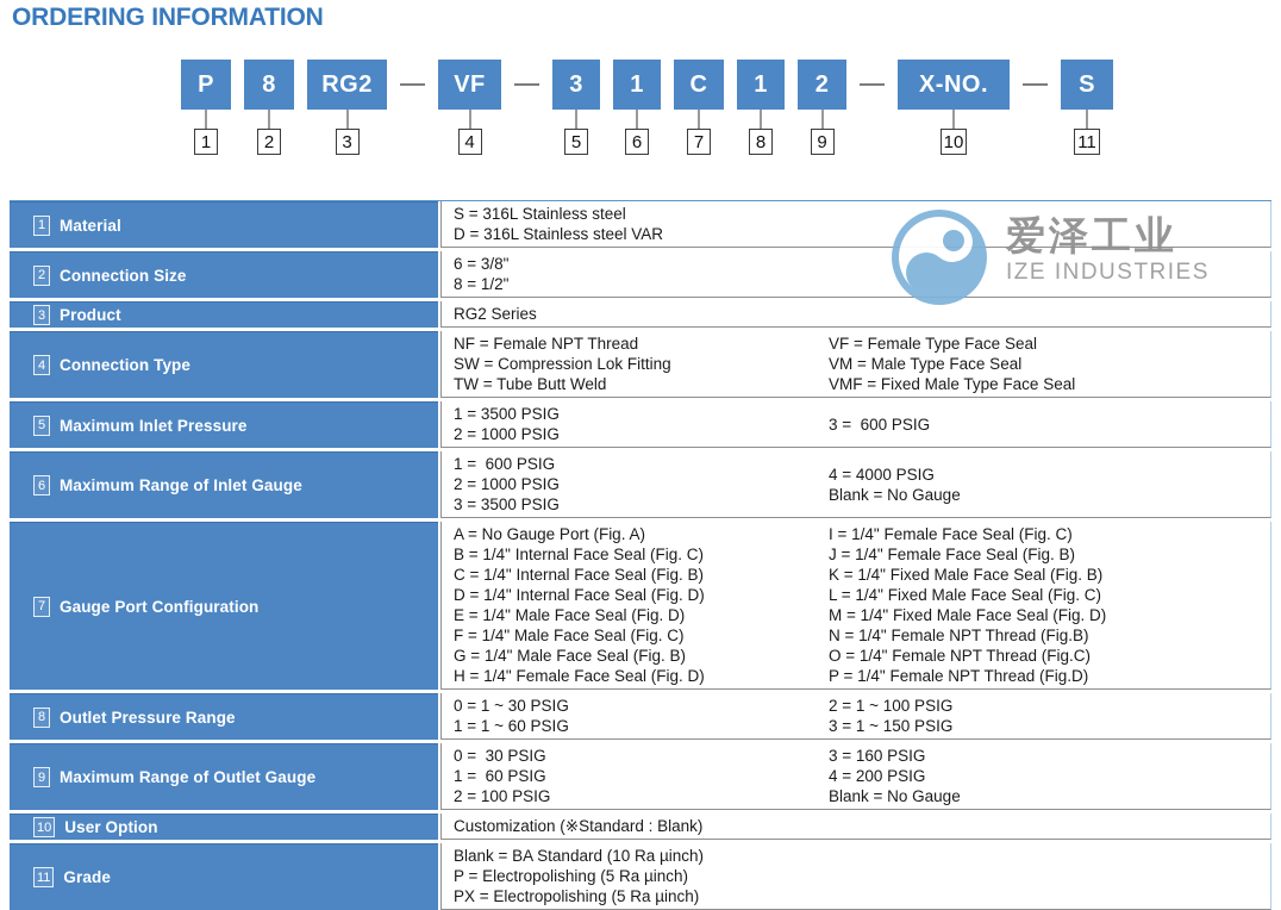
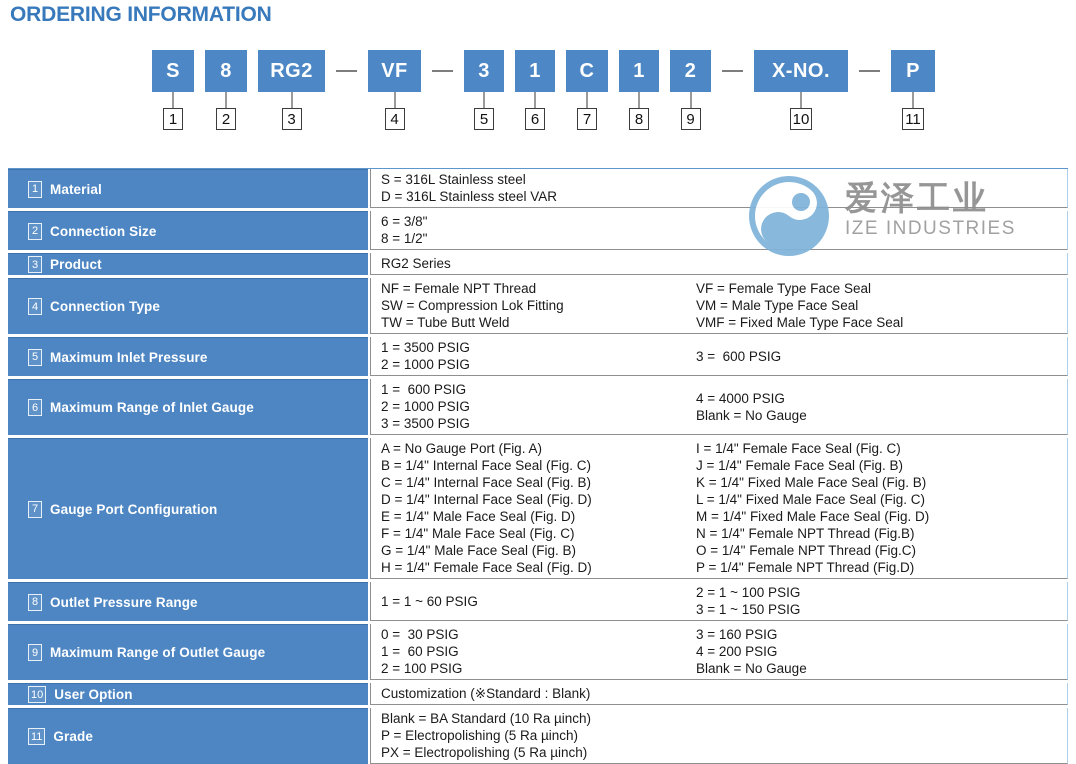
  ORDERING INFORMATION
- P
+ S
  1
  8
  2
  RG2
  3
  VF
  4
  3
  5
  1
  6
  C
  7
  1
  8
  2
  9
  X-NO.
  10
- S
+ P
  11
  1
  Material
  S = 316L Stainless steel
  D = 316L Stainless steel VAR
  2
  Connection Size
  6 = 3/8"
  8 = 1/2"
  3
  Product
  RG2 Series
  4
  Connection Type
  NF = Female NPT Thread
  SW = Compression Lok Fitting
  TW = Tube Butt Weld
  VF = Female Type Face Seal
  VM = Male Type Face Seal
  VMF = Fixed Male Type Face Seal
  5
  Maximum Inlet Pressure
  1 = 3500 PSIG
  2 = 1000 PSIG
  3 = 600 PSIG
  6
  Maximum Range of Inlet Gauge
  1 = 600 PSIG
  2 = 1000 PSIG
  3 = 3500 PSIG
  4 = 4000 PSIG
  Blank = No Gauge
  7
  Gauge Port Configuration
  A = No Gauge Port (Fig. A)
  B = 1/4" Internal Face Seal (Fig. C)
  C = 1/4" Internal Face Seal (Fig. B)
  D = 1/4" Internal Face Seal (Fig. D)
  E = 1/4" Male Face Seal (Fig. D)
  F = 1/4" Male Face Seal (Fig. C)
  G = 1/4" Male Face Seal (Fig. B)
  H = 1/4" Female Face Seal (Fig. D)
  I = 1/4" Female Face Seal (Fig. C)
  J = 1/4" Female Face Seal (Fig. B)
  K = 1/4" Fixed Male Face Seal (Fig. B)
  L = 1/4" Fixed Male Face Seal (Fig. C)
  M = 1/4" Fixed Male Face Seal (Fig. D)
  N = 1/4" Female NPT Thread (Fig.B)
  O = 1/4" Female NPT Thread (Fig.C)
  P = 1/4" Female NPT Thread (Fig.D)
  8
  Outlet Pressure Range
- 0 = 1 ~ 30 PSIG
  1 = 1 ~ 60 PSIG
  2 = 1 ~ 100 PSIG
  3 = 1 ~ 150 PSIG
  9
  Maximum Range of Outlet Gauge
  0 = 30 PSIG
  1 = 60 PSIG
  2 = 100 PSIG
  3 = 160 PSIG
  4 = 200 PSIG
  Blank = No Gauge
  10
  User Option
  Customization (※Standard : Blank)
  11
  Grade
  Blank = BA Standard (10 Ra µinch)
  P = Electropolishing (5 Ra µinch)
  PX = Electropolishing (5 Ra µinch)
  爱泽工业
  IZE INDUSTRIES
